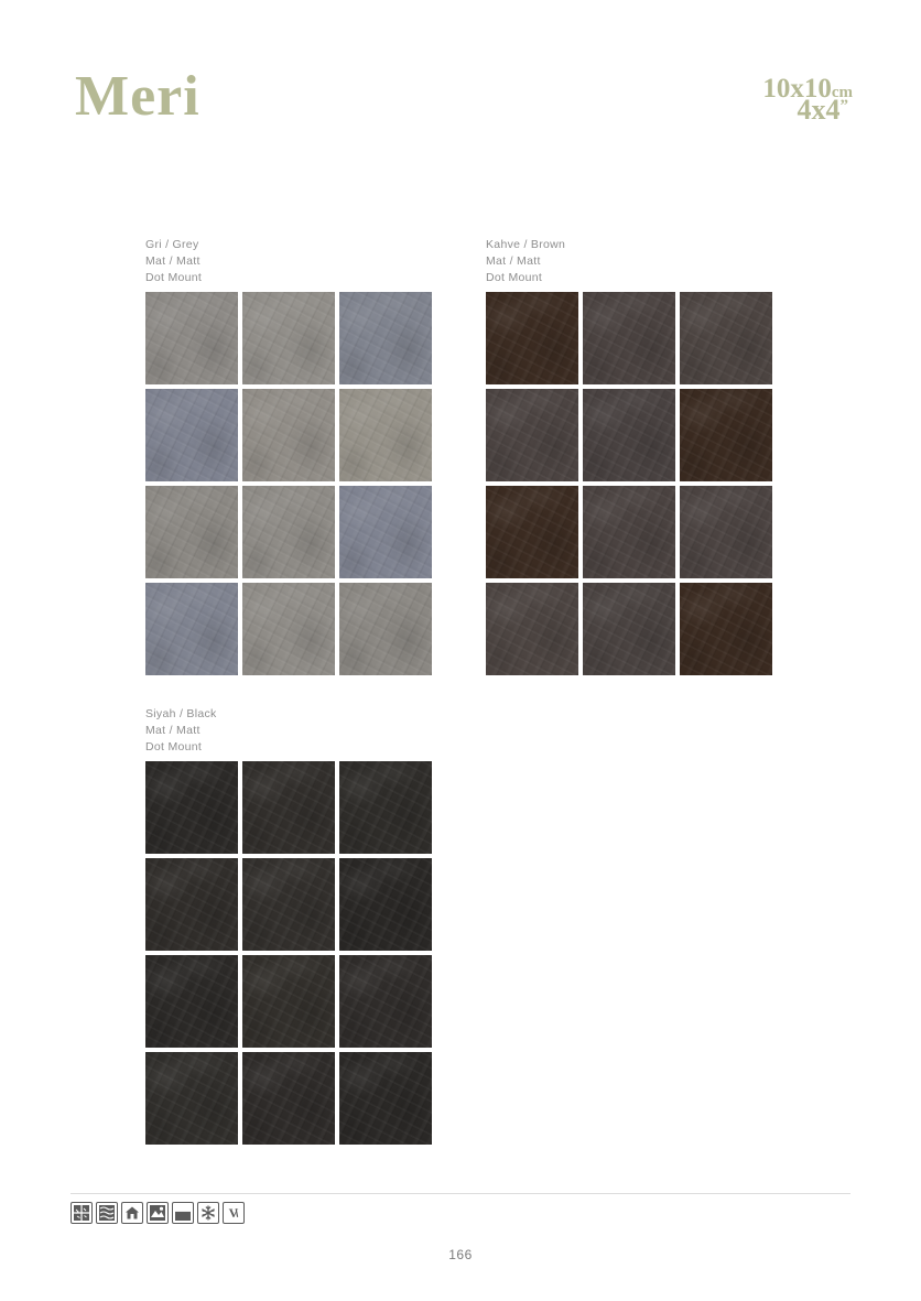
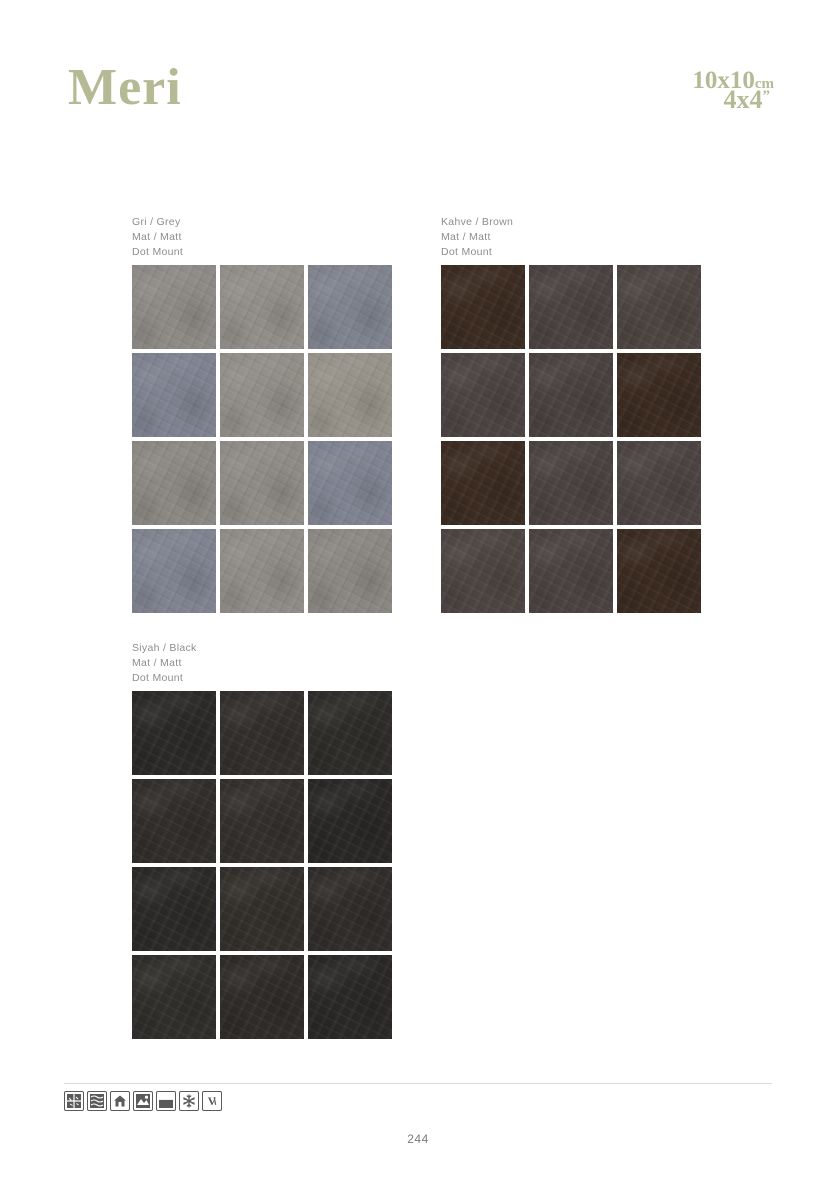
  Meri
  10x10cm
  4x4”
  Gri / Grey
  Mat / Matt
  Dot Mount
  Kahve / Brown
  Mat / Matt
  Dot Mount
  Siyah / Black
  Mat / Matt
  Dot Mount
  V
- 166
+ 244
